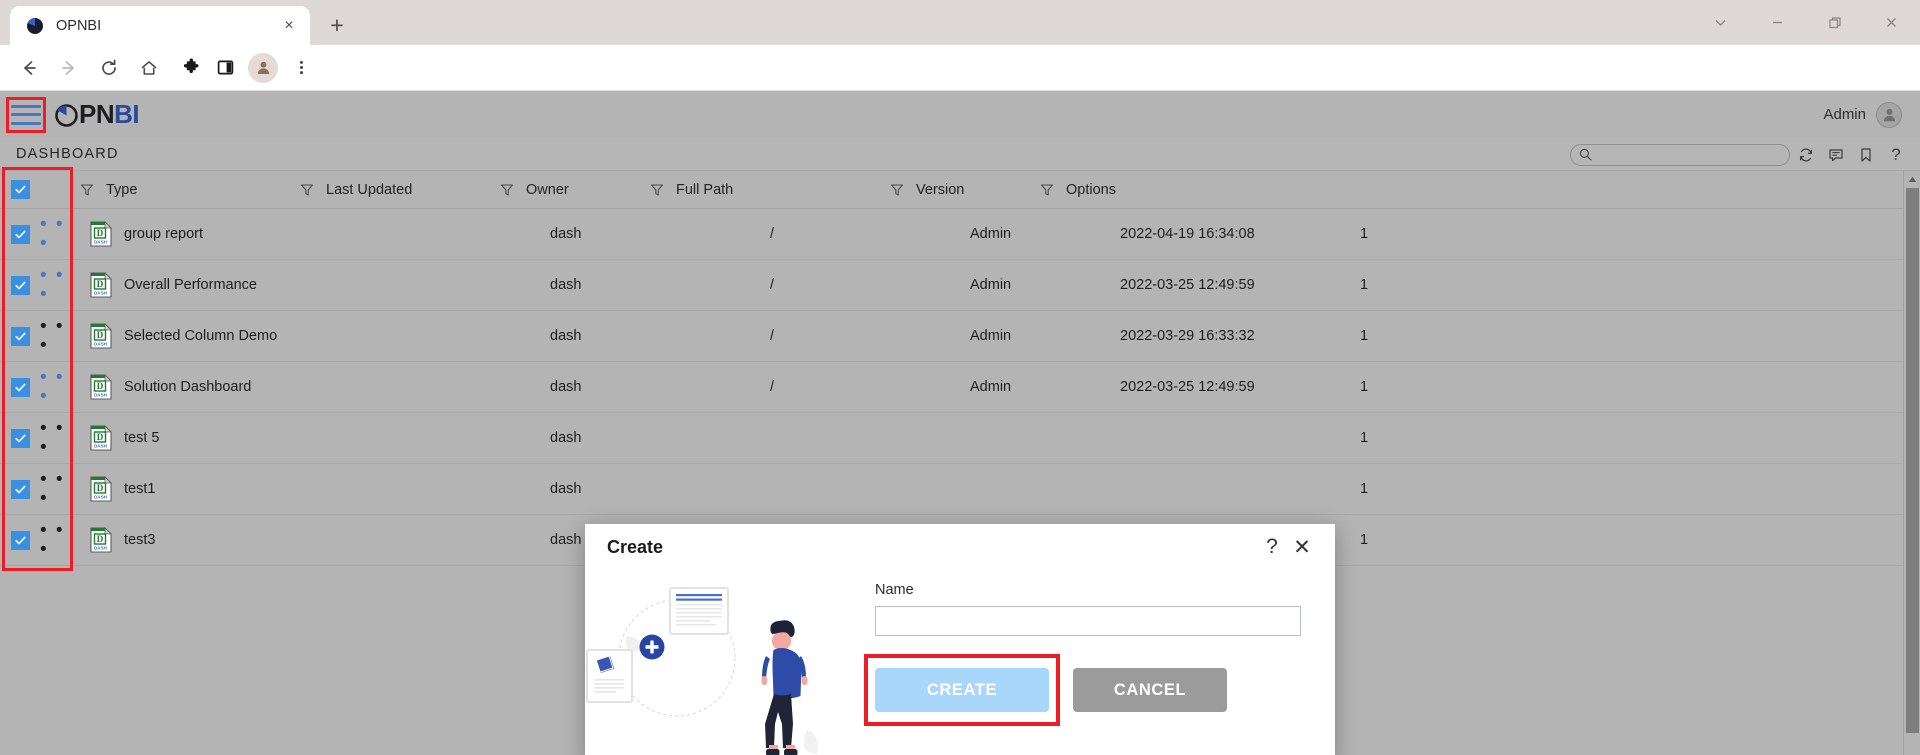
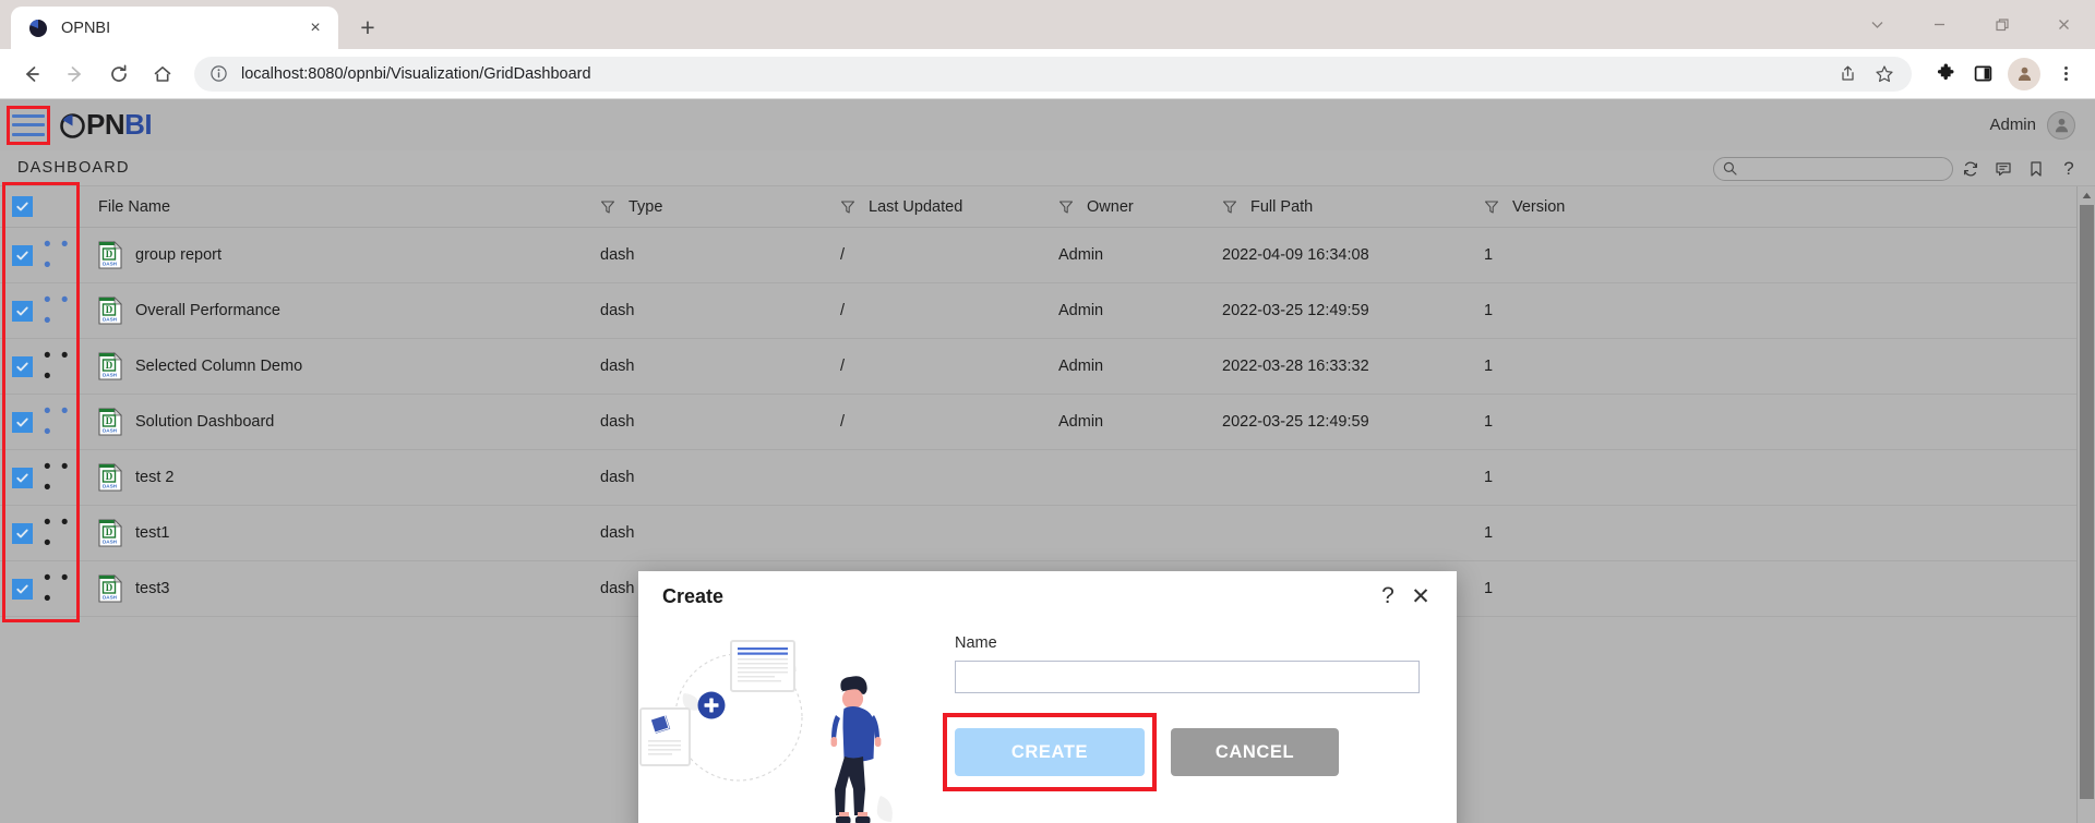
  OPNBI
  ×
  +
+ localhost:8080/opnbi/Visualization/GridDashboard
  PN
  BI
  Admin
  DASHBOARD
  ?
+ File Name
  Type
  Last Updated
  Owner
  Full Path
  Version
- Options
  • • •
  D
  group report
  dash
  /
  Admin
- 2022-04-19 16:34:08
+ 2022-04-09 16:34:08
  1
  • • •
  D
  Overall Performance
  dash
  /
  Admin
  2022-03-25 12:49:59
  1
  • • •
  D
  Selected Column Demo
  dash
  /
  Admin
- 2022-03-29 16:33:32
+ 2022-03-28 16:33:32
  1
  • • •
  D
  Solution Dashboard
  dash
  /
  Admin
  2022-03-25 12:49:59
  1
  • • •
  D
- test 5
+ test 2
  dash
  1
  • • •
  D
  test1
  dash
  1
  • • •
  D
  test3
  dash
  1
  Create
  ?
  ✕
  Name
  CREATE
  CANCEL
